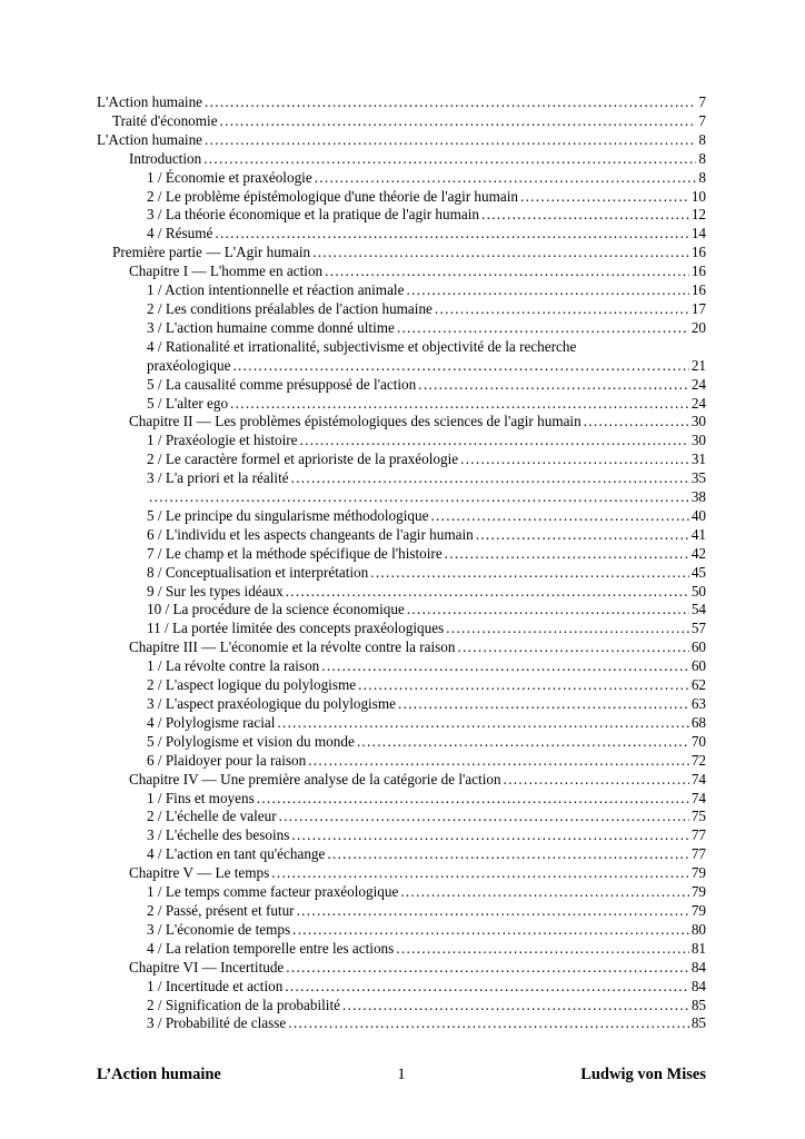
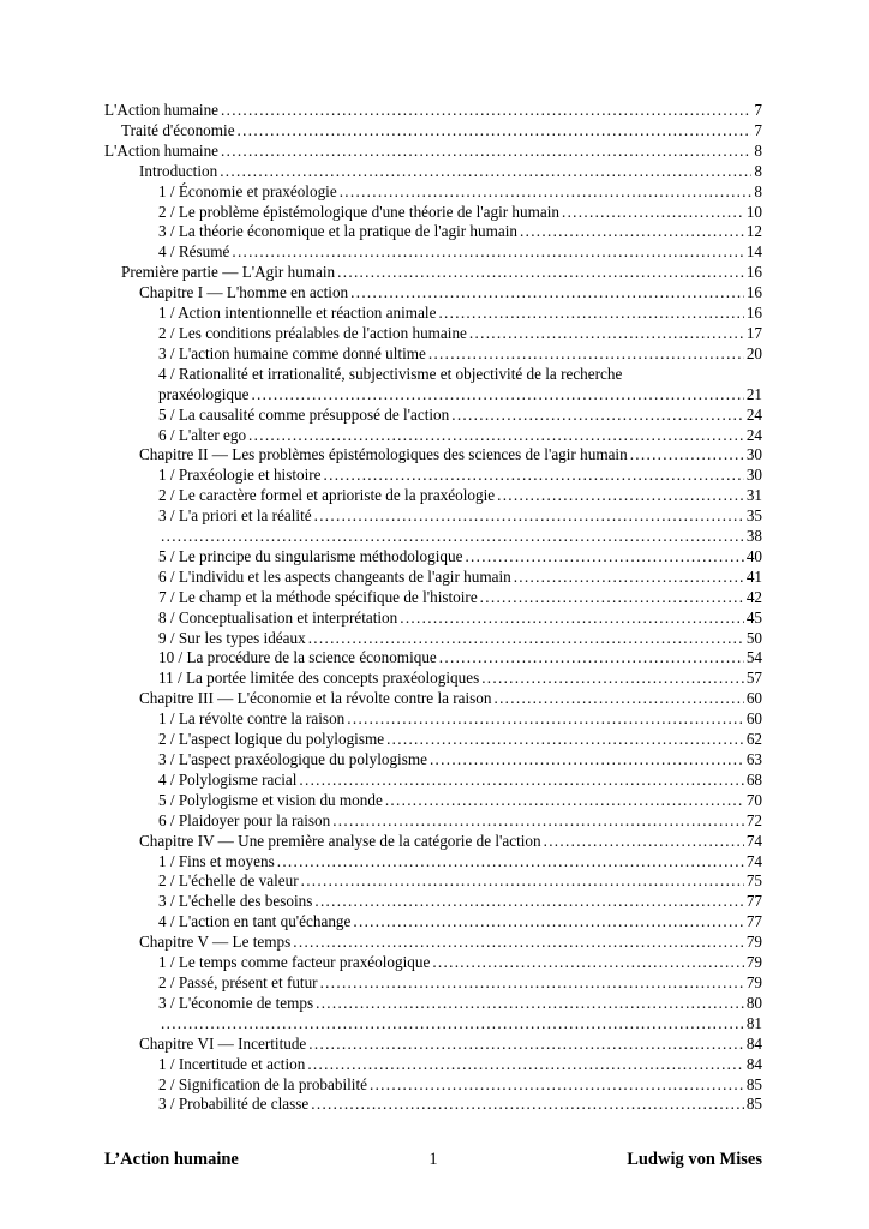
  L'Action humaine
  7
  Traité d'économie
  7
  L'Action humaine
  8
  Introduction
  8
  1 / Économie et praxéologie
  8
  2 / Le problème épistémologique d'une théorie de l'agir humain
  10
  3 / La théorie économique et la pratique de l'agir humain
  12
  4 / Résumé
  14
  Première partie — L'Agir humain
  16
  Chapitre I — L'homme en action
  16
  1 / Action intentionnelle et réaction animale
  16
  2 / Les conditions préalables de l'action humaine
  17
  3 / L'action humaine comme donné ultime
  20
  4 / Rationalité et irrationalité, subjectivisme et objectivité de la recherche
  praxéologique
  21
  5 / La causalité comme présupposé de l'action
  24
- 5 / L'alter ego
+ 6 / L'alter ego
  24
  Chapitre II — Les problèmes épistémologiques des sciences de l'agir humain
  30
  1 / Praxéologie et histoire
  30
  2 / Le caractère formel et aprioriste de la praxéologie
  31
  3 / L'a priori et la réalité
  35
  38
  5 / Le principe du singularisme méthodologique
  40
  6 / L'individu et les aspects changeants de l'agir humain
  41
  7 / Le champ et la méthode spécifique de l'histoire
  42
  8 / Conceptualisation et interprétation
  45
  9 / Sur les types idéaux
  50
  10 / La procédure de la science économique
  54
  11 / La portée limitée des concepts praxéologiques
  57
  Chapitre III — L'économie et la révolte contre la raison
  60
  1 / La révolte contre la raison
  60
  2 / L'aspect logique du polylogisme
  62
  3 / L'aspect praxéologique du polylogisme
  63
  4 / Polylogisme racial
  68
  5 / Polylogisme et vision du monde
  70
  6 / Plaidoyer pour la raison
  72
  Chapitre IV — Une première analyse de la catégorie de l'action
  74
  1 / Fins et moyens
  74
  2 / L'échelle de valeur
  75
  3 / L'échelle des besoins
  77
  4 / L'action en tant qu'échange
  77
  Chapitre V — Le temps
  79
  1 / Le temps comme facteur praxéologique
  79
  2 / Passé, présent et futur
  79
  3 / L'économie de temps
  80
- 4 / La relation temporelle entre les actions
  81
  Chapitre VI — Incertitude
  84
  1 / Incertitude et action
  84
  2 / Signification de la probabilité
  85
  3 / Probabilité de classe
  85
  L’Action humaine
  1
  Ludwig von Mises
